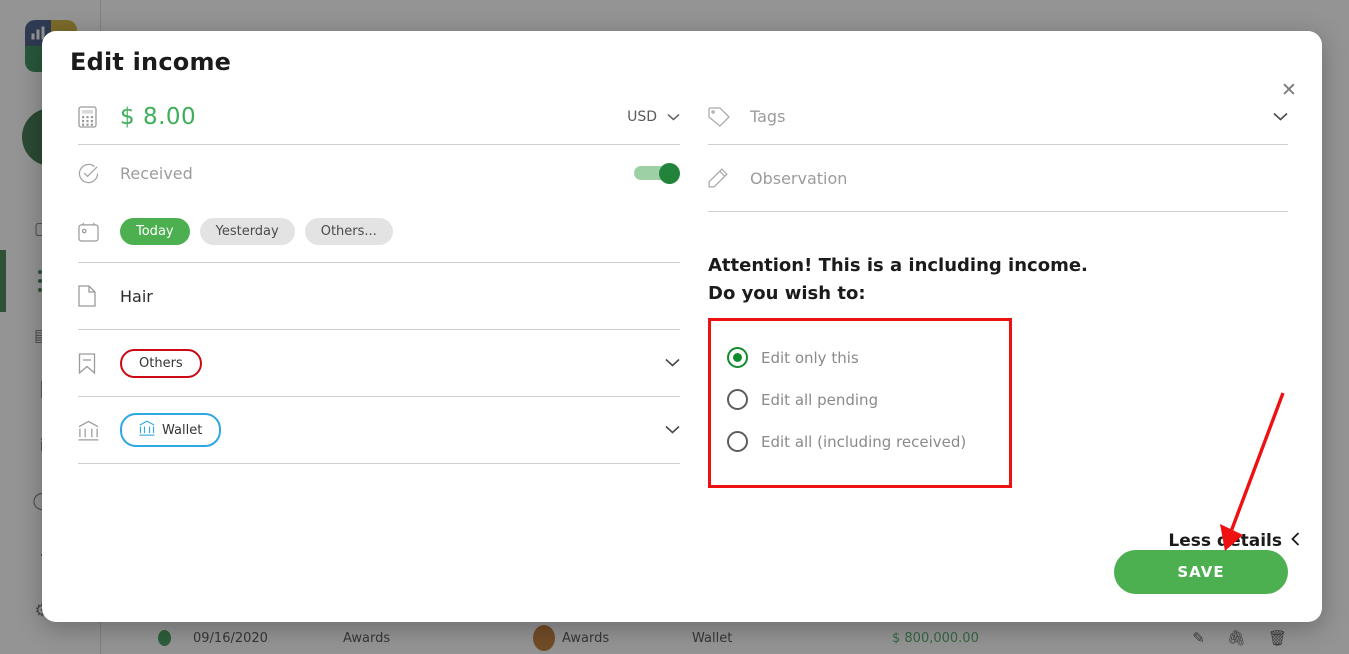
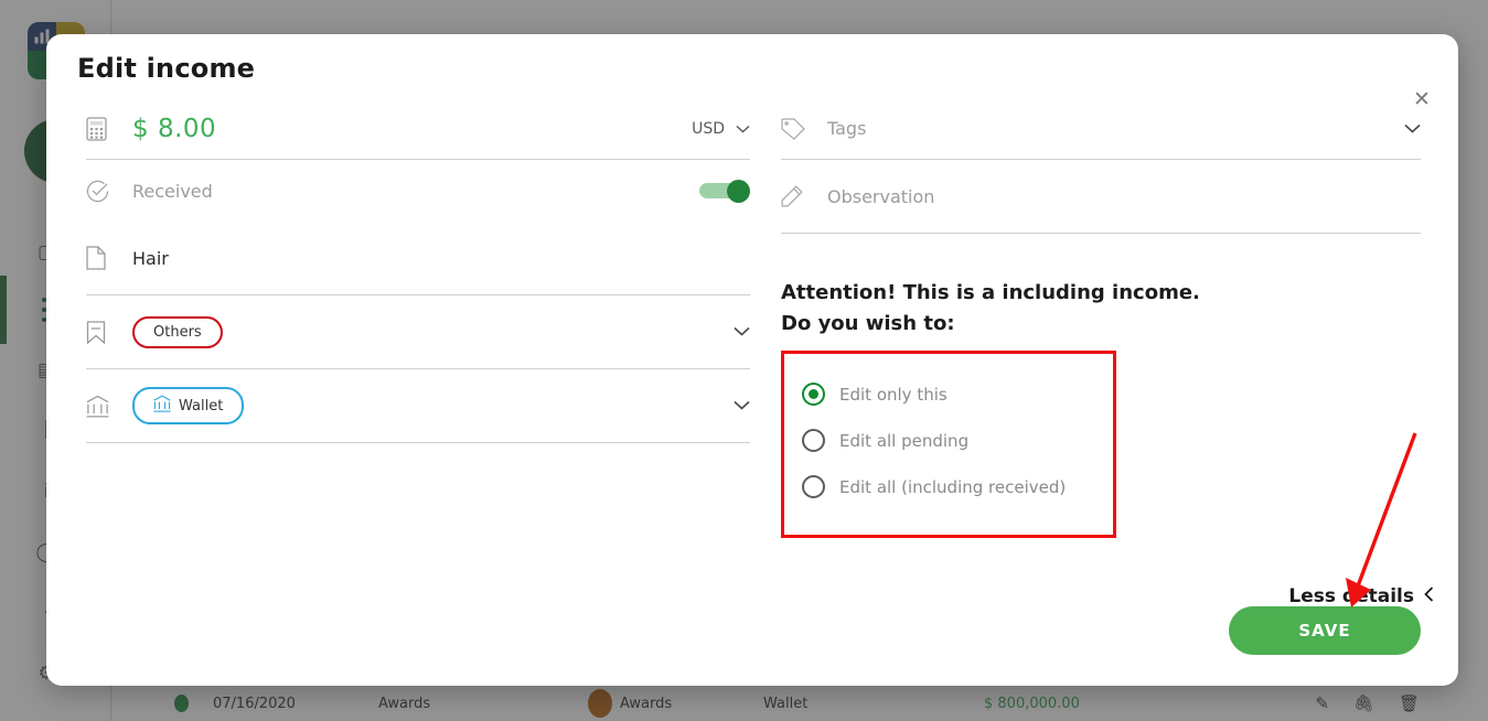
- 09/16/2020
+ 07/16/2020
  Awards
  Awards
  Wallet
  $ 800,000.00
  ✎
  🖇
  🗑
  Edit income
  ✕
  $ 8.00
  USD
  Received
- Today
- Yesterday
- Others...
  Hair
  Others
  Wallet
  Less dtails
  Tags
  Observation
  Attention! This is a including income.
  Do you wish to:
  Edit only this
  Edit all pending
  Edit all (including received)
  SAVE
